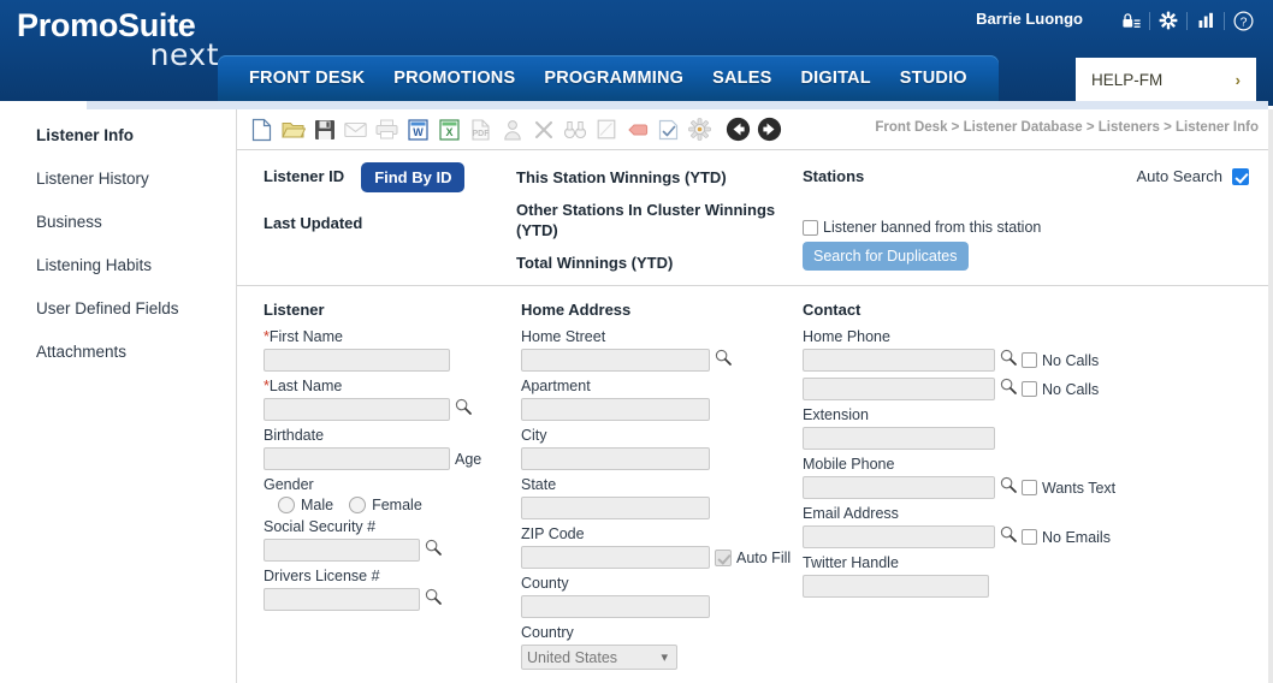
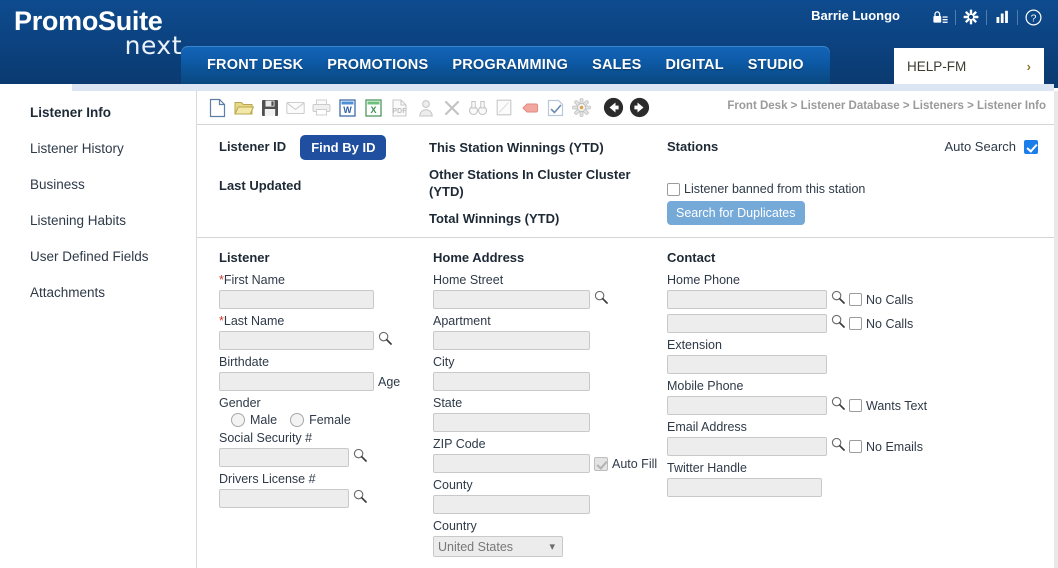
  PromoSuite
  next
  Barrie Luongo
  ?
  FRONT DESK
  PROMOTIONS
  PROGRAMMING
  SALES
  DIGITAL
  STUDIO
  HELP-FM
  ›
  Listener Info
  Listener History
  Business
  Listening Habits
  User Defined Fields
  Attachments
  W
  X
  Front Desk > Listener Database > Listeners > Listener Info
  Listener ID
  Find By ID
  Last Updated
  This Station Winnings (YTD)
- Other Stations In Cluster Winnings (YTD)
+ Other Stations In Cluster Cluster (YTD)
  Total Winnings (YTD)
  Stations
  Auto Search
  Listener banned from this station
  Search for Duplicates
  Listener
  *First Name
  *Last Name
  Birthdate
  Age
  Gender
  Male
  Female
  Social Security #
  Drivers License #
  Home Address
  Home Street
  Apartment
  City
  State
  ZIP Code
  Auto Fill
  County
  Country
  United States
  ▾
  Contact
  Home Phone
  No Calls
  No Calls
  Extension
  Mobile Phone
  Wants Text
  Email Address
  No Emails
  Twitter Handle
